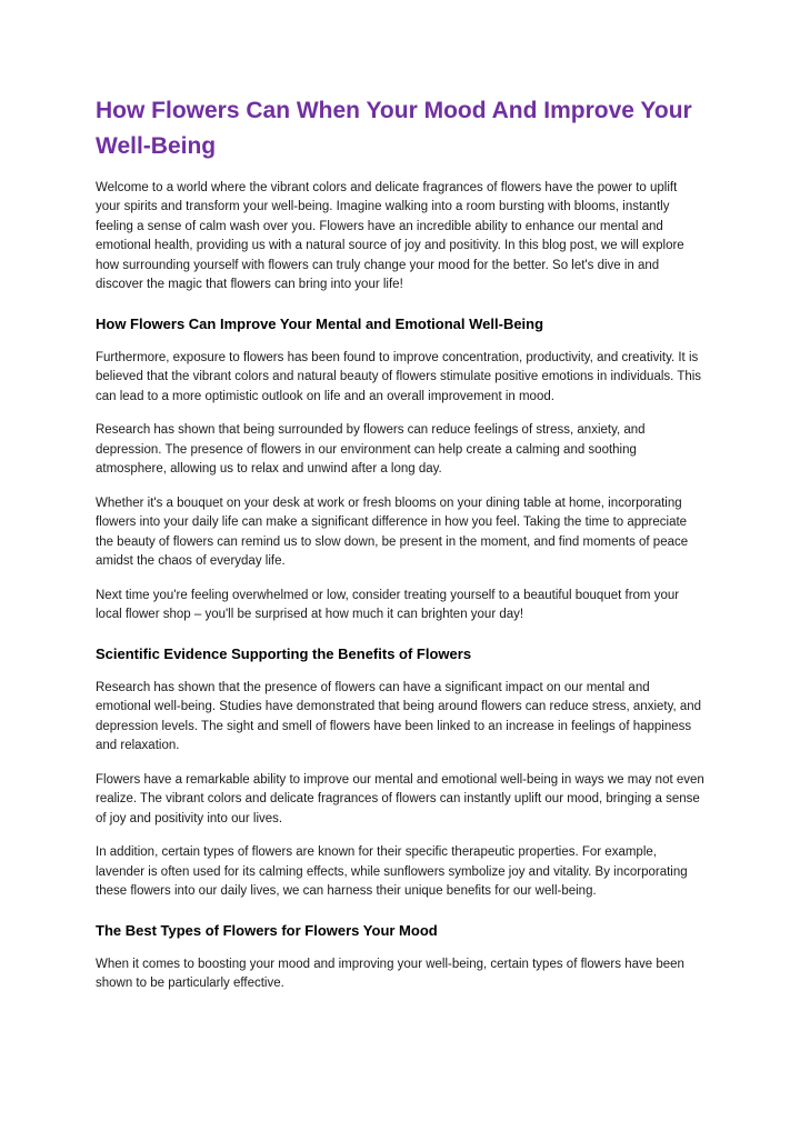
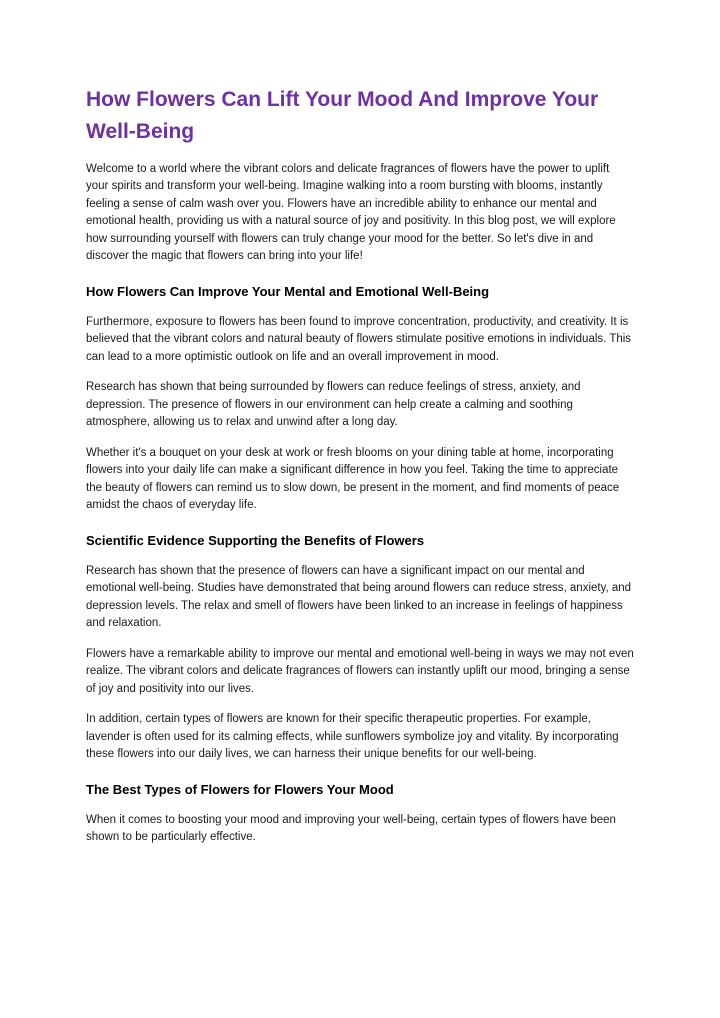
- How Flowers Can When Your Mood And Improve Your Well-Being
+ How Flowers Can Lift Your Mood And Improve Your Well-Being
  Welcome to a world where the vibrant colors and delicate fragrances of flowers have the power to uplift your spirits and transform your well-being. Imagine walking into a room bursting with blooms, instantly feeling a sense of calm wash over you. Flowers have an incredible ability to enhance our mental and emotional health, providing us with a natural source of joy and positivity. In this blog post, we will explore how surrounding yourself with flowers can truly change your mood for the better. So let's dive in and discover the magic that flowers can bring into your life!
  How Flowers Can Improve Your Mental and Emotional Well-Being
  Furthermore, exposure to flowers has been found to improve concentration, productivity, and creativity. It is believed that the vibrant colors and natural beauty of flowers stimulate positive emotions in individuals. This can lead to a more optimistic outlook on life and an overall improvement in mood.
  Research has shown that being surrounded by flowers can reduce feelings of stress, anxiety, and depression. The presence of flowers in our environment can help create a calming and soothing atmosphere, allowing us to relax and unwind after a long day.
  Whether it's a bouquet on your desk at work or fresh blooms on your dining table at home, incorporating flowers into your daily life can make a significant difference in how you feel. Taking the time to appreciate the beauty of flowers can remind us to slow down, be present in the moment, and find moments of peace amidst the chaos of everyday life.
- Next time you're feeling overwhelmed or low, consider treating yourself to a beautiful bouquet from your local flower shop – you'll be surprised at how much it can brighten your day!
  Scientific Evidence Supporting the Benefits of Flowers
- Research has shown that the presence of flowers can have a significant impact on our mental and emotional well-being. Studies have demonstrated that being around flowers can reduce stress, anxiety, and depression levels. The sight and smell of flowers have been linked to an increase in feelings of happiness and relaxation.
+ Research has shown that the presence of flowers can have a significant impact on our mental and emotional well-being. Studies have demonstrated that being around flowers can reduce stress, anxiety, and depression levels. The relax and smell of flowers have been linked to an increase in feelings of happiness and relaxation.
  Flowers have a remarkable ability to improve our mental and emotional well-being in ways we may not even realize. The vibrant colors and delicate fragrances of flowers can instantly uplift our mood, bringing a sense of joy and positivity into our lives.
  In addition, certain types of flowers are known for their specific therapeutic properties. For example, lavender is often used for its calming effects, while sunflowers symbolize joy and vitality. By incorporating these flowers into our daily lives, we can harness their unique benefits for our well-being.
  The Best Types of Flowers for Flowers Your Mood
  When it comes to boosting your mood and improving your well-being, certain types of flowers have been shown to be particularly effective.
